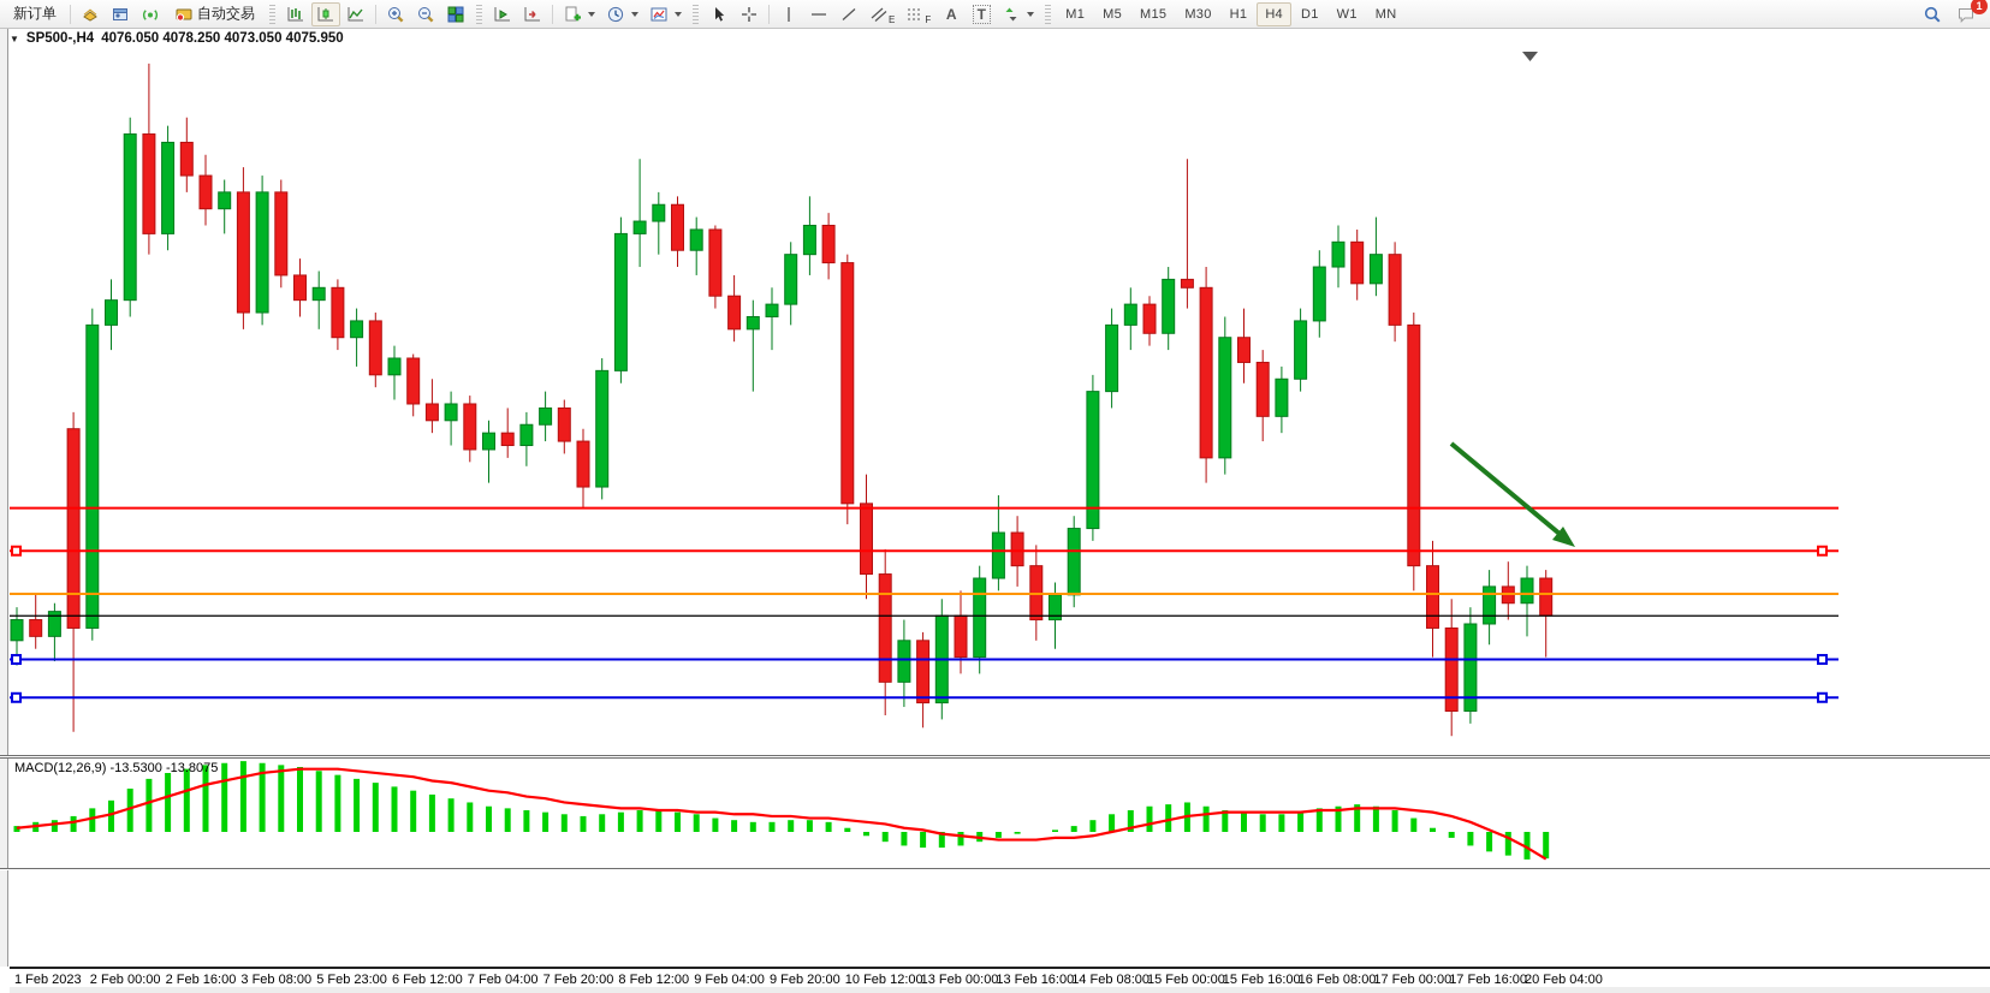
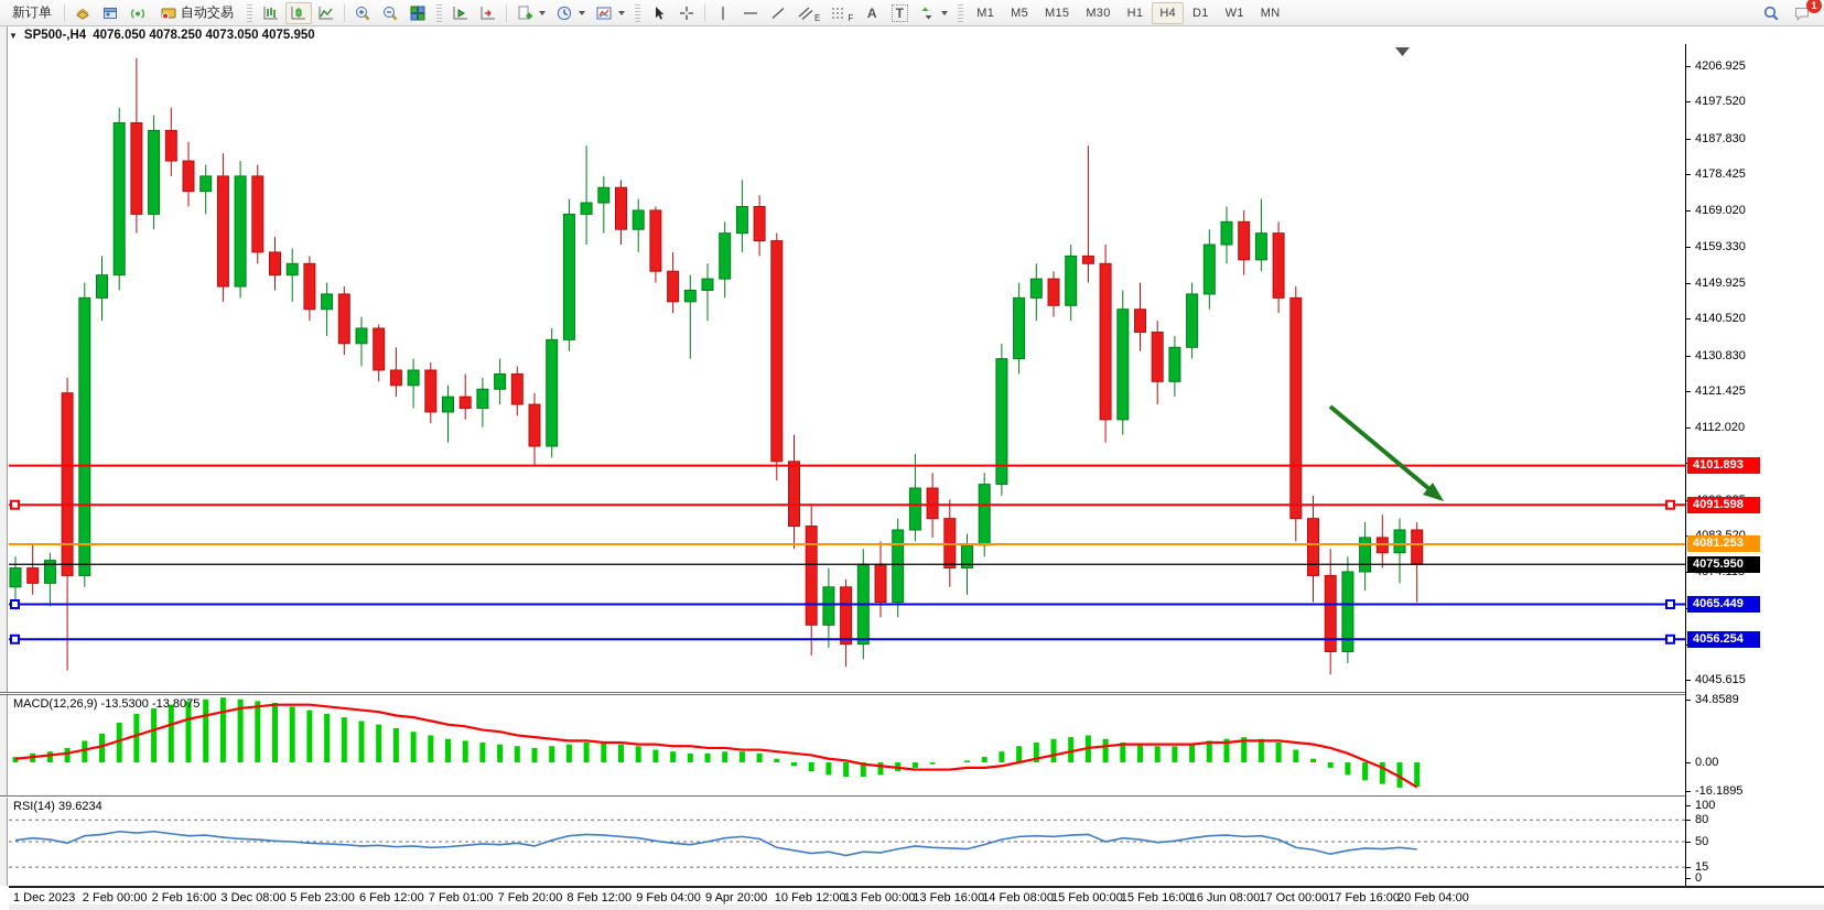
  新订单
  自动交易
  E
  F
  A
  T
  M1
  M5
  M15
  M30
  H1
  H4
  D1
  W1
  MN
  1
  ▼
  SP500-,H4
  4076.050 4078.250 4073.050 4075.950
  MACD(12,26,9) -13.5300 -13.8075
+ RSI(14) 39.6234
+ 4206.925
+ 4197.520
+ 4187.830
+ 4178.425
+ 4169.020
+ 4159.330
+ 4149.925
+ 4140.520
+ 4130.830
+ 4121.425
+ 4112.020
+ 4045.615
+ 34.8589
+ 0.00
+ -16.1895
+ 100
+ 80
+ 50
+ 15
+ 0
+ 4101.893
+ 4091.598
+ 4081.253
+ 4075.950
+ 4065.449
+ 4056.254
- 1 Feb 2023
+ 1 Dec 2023
  2 Feb 00:00
  2 Feb 16:00
- 3 Feb 08:00
+ 3 Dec 08:00
  5 Feb 23:00
  6 Feb 12:00
- 7 Feb 04:00
+ 7 Feb 01:00
  7 Feb 20:00
  8 Feb 12:00
  9 Feb 04:00
- 9 Feb 20:00
+ 9 Apr 20:00
  10 Feb 12:00
  13 Feb 00:00
  13 Feb 16:00
  14 Feb 08:00
  15 Feb 00:00
  15 Feb 16:00
- 16 Feb 08:00
+ 16 Jun 08:00
- 17 Feb 00:00
+ 17 Oct 00:00
  17 Feb 16:00
  20 Feb 04:00
